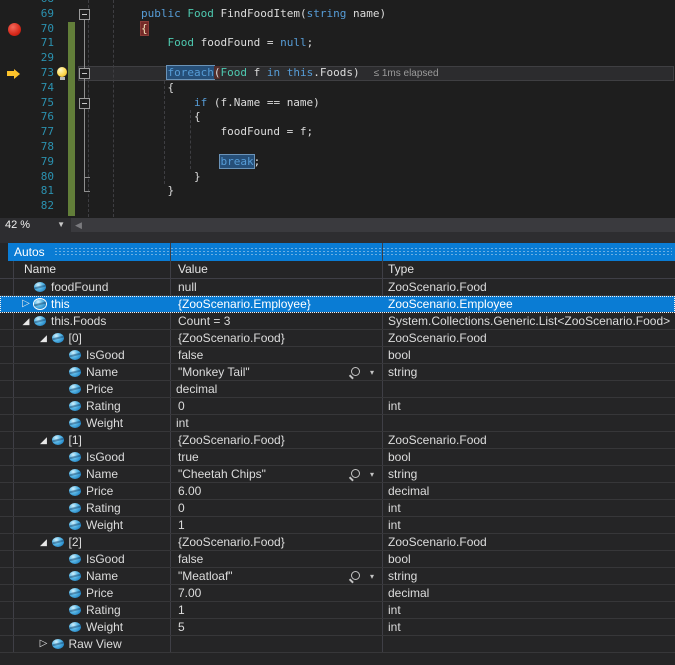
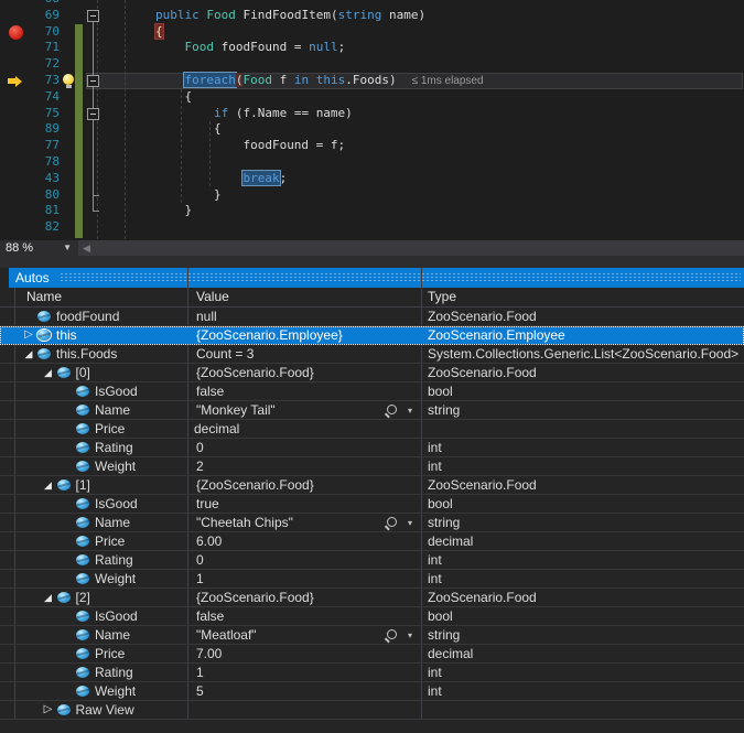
  69
  public Food FindFoodItem(string name)
  70
  {
  71
  Food foodFound = null;
- 29
+ 72
  73
  foreach(Food f in this.Foods) ≤ 1ms elapsed
  74
  {
  75
  if (f.Name == name)
- 76
+ 89
  {
  77
  foodFound = f;
  78
- 79
+ 43
  break;
  80
  }
  81
  }
  82
- 42 %
+ 88 %
  ▼
  ◀
  Autos
  Name
  Value
  Type
  foodFound
  null
  ZooScenario.Food
  ▷
  this
  {ZooScenario.Employee}
  ZooScenario.Employee
  ◢
  this.Foods
  Count = 3
  System.Collections.Generic.List<ZooScenario.Food>
  ◢
  [0]
  {ZooScenario.Food}
  ZooScenario.Food
  IsGood
  false
  bool
  Name
  "Monkey Tail"
  ▾
  string
  Price
  decimal
  Rating
  0
  int
  Weight
+ 2
  int
  ◢
  [1]
  {ZooScenario.Food}
  ZooScenario.Food
  IsGood
  true
  bool
  Name
  "Cheetah Chips"
  ▾
  string
  Price
  6.00
  decimal
  Rating
  0
  int
  Weight
  1
  int
  ◢
  [2]
  {ZooScenario.Food}
  ZooScenario.Food
  IsGood
  false
  bool
  Name
  "Meatloaf"
  ▾
  string
  Price
  7.00
  decimal
  Rating
  1
  int
  Weight
  5
  int
  ▷
  Raw View
